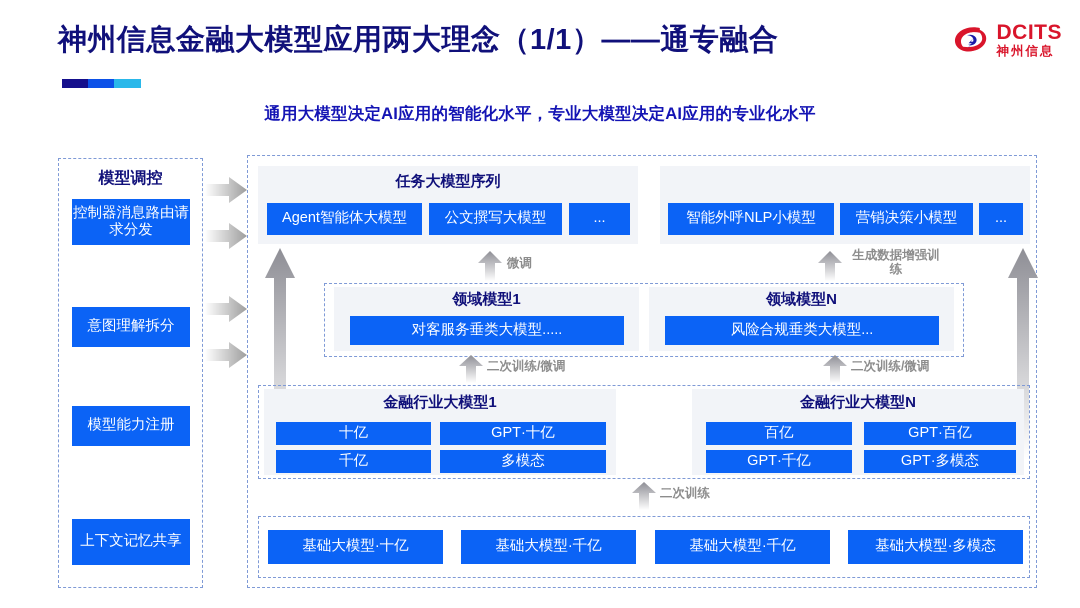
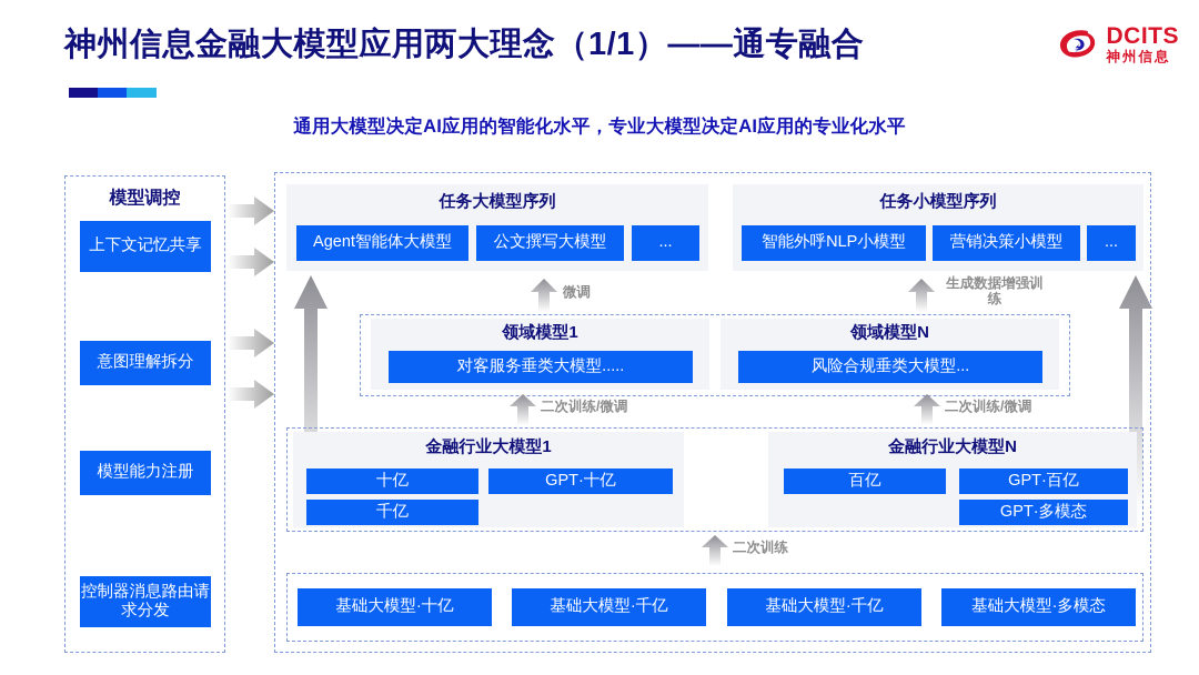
  神州信息金融大模型应用两大理念（1/1）——通专融合
  通用大模型决定AI应用的智能化水平，专业大模型决定AI应用的专业化水平
  DCITS
  神州信息
  模型调控
- 控制器消息路由请求分发
+ 上下文记忆共享
  意图理解拆分
  模型能力注册
- 上下文记忆共享
+ 控制器消息路由请求分发
  任务大模型序列
  Agent智能体大模型
  公文撰写大模型
  ...
+ 任务小模型序列
  智能外呼NLP小模型
  营销决策小模型
  ...
  微调
  生成数据增强训练
  领域模型1
  对客服务垂类大模型.....
  领域模型N
  风险合规垂类大模型...
  二次训练/微调
  二次训练/微调
  金融行业大模型1
  十亿
  GPT·十亿
  千亿
- 多模态
  金融行业大模型N
  百亿
  GPT·百亿
- GPT·千亿
  GPT·多模态
  二次训练
  基础大模型·十亿
  基础大模型·千亿
  基础大模型·千亿
  基础大模型·多模态
